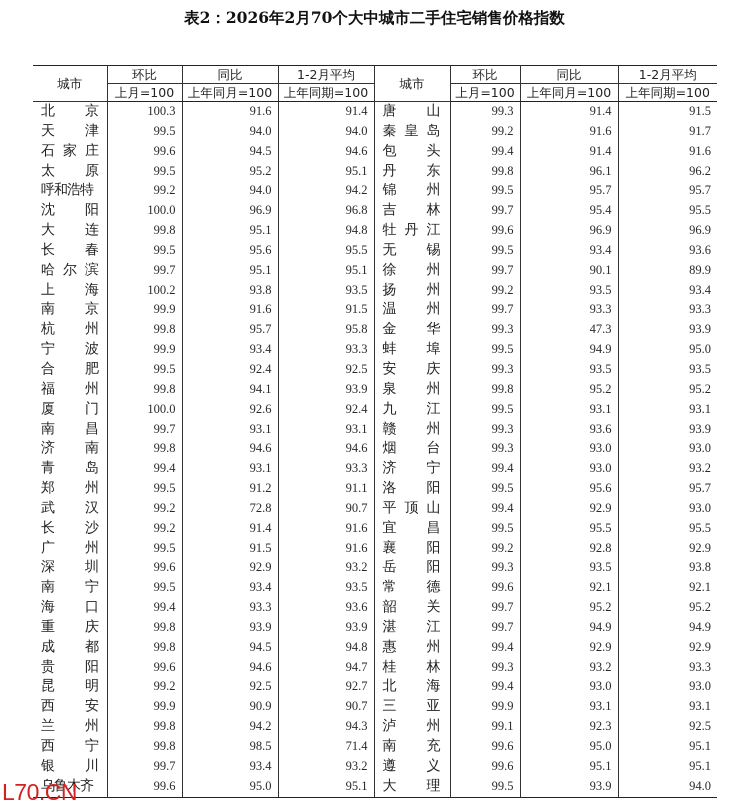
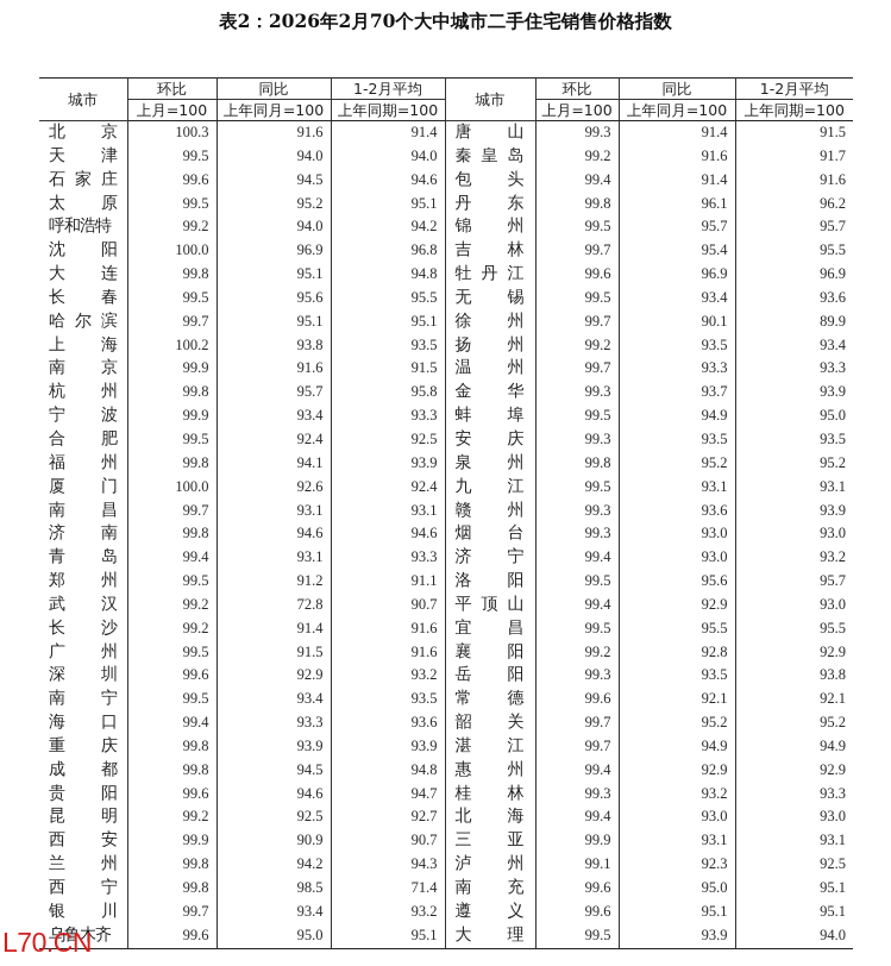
  表2：2026年2月70个大中城市二手住宅销售价格指数
  城市	环比	同比	1-2月平均	城市	环比	同比	1-2月平均
  上月=100	上年同月=100	上年同期=100	上月=100	上年同月=100	上年同期=100
  北 京	100.3	91.6	91.4	唐 山	99.3	91.4	91.5
  天 津	99.5	94.0	94.0	秦 皇 岛	99.2	91.6	91.7
  石 家 庄	99.6	94.5	94.6	包 头	99.4	91.4	91.6
  太 原	99.5	95.2	95.1	丹 东	99.8	96.1	96.2
  呼和浩特	99.2	94.0	94.2	锦 州	99.5	95.7	95.7
  沈 阳	100.0	96.9	96.8	吉 林	99.7	95.4	95.5
  大 连	99.8	95.1	94.8	牡 丹 江	99.6	96.9	96.9
  长 春	99.5	95.6	95.5	无 锡	99.5	93.4	93.6
  哈 尔 滨	99.7	95.1	95.1	徐 州	99.7	90.1	89.9
  上 海	100.2	93.8	93.5	扬 州	99.2	93.5	93.4
  南 京	99.9	91.6	91.5	温 州	99.7	93.3	93.3
- 杭 州	99.8	95.7	95.8	金 华	99.3	47.3	93.9
+ 杭 州	99.8	95.7	95.8	金 华	99.3	93.7	93.9
  宁 波	99.9	93.4	93.3	蚌 埠	99.5	94.9	95.0
  合 肥	99.5	92.4	92.5	安 庆	99.3	93.5	93.5
  福 州	99.8	94.1	93.9	泉 州	99.8	95.2	95.2
  厦 门	100.0	92.6	92.4	九 江	99.5	93.1	93.1
  南 昌	99.7	93.1	93.1	赣 州	99.3	93.6	93.9
  济 南	99.8	94.6	94.6	烟 台	99.3	93.0	93.0
  青 岛	99.4	93.1	93.3	济 宁	99.4	93.0	93.2
  郑 州	99.5	91.2	91.1	洛 阳	99.5	95.6	95.7
  武 汉	99.2	72.8	90.7	平 顶 山	99.4	92.9	93.0
  长 沙	99.2	91.4	91.6	宜 昌	99.5	95.5	95.5
  广 州	99.5	91.5	91.6	襄 阳	99.2	92.8	92.9
  深 圳	99.6	92.9	93.2	岳 阳	99.3	93.5	93.8
  南 宁	99.5	93.4	93.5	常 德	99.6	92.1	92.1
  海 口	99.4	93.3	93.6	韶 关	99.7	95.2	95.2
  重 庆	99.8	93.9	93.9	湛 江	99.7	94.9	94.9
  成 都	99.8	94.5	94.8	惠 州	99.4	92.9	92.9
  贵 阳	99.6	94.6	94.7	桂 林	99.3	93.2	93.3
  昆 明	99.2	92.5	92.7	北 海	99.4	93.0	93.0
  西 安	99.9	90.9	90.7	三 亚	99.9	93.1	93.1
  兰 州	99.8	94.2	94.3	泸 州	99.1	92.3	92.5
  西 宁	99.8	98.5	71.4	南 充	99.6	95.0	95.1
  银 川	99.7	93.4	93.2	遵 义	99.6	95.1	95.1
  乌鲁木齐	99.6	95.0	95.1	大 理	99.5	93.9	94.0
  L70.CN
